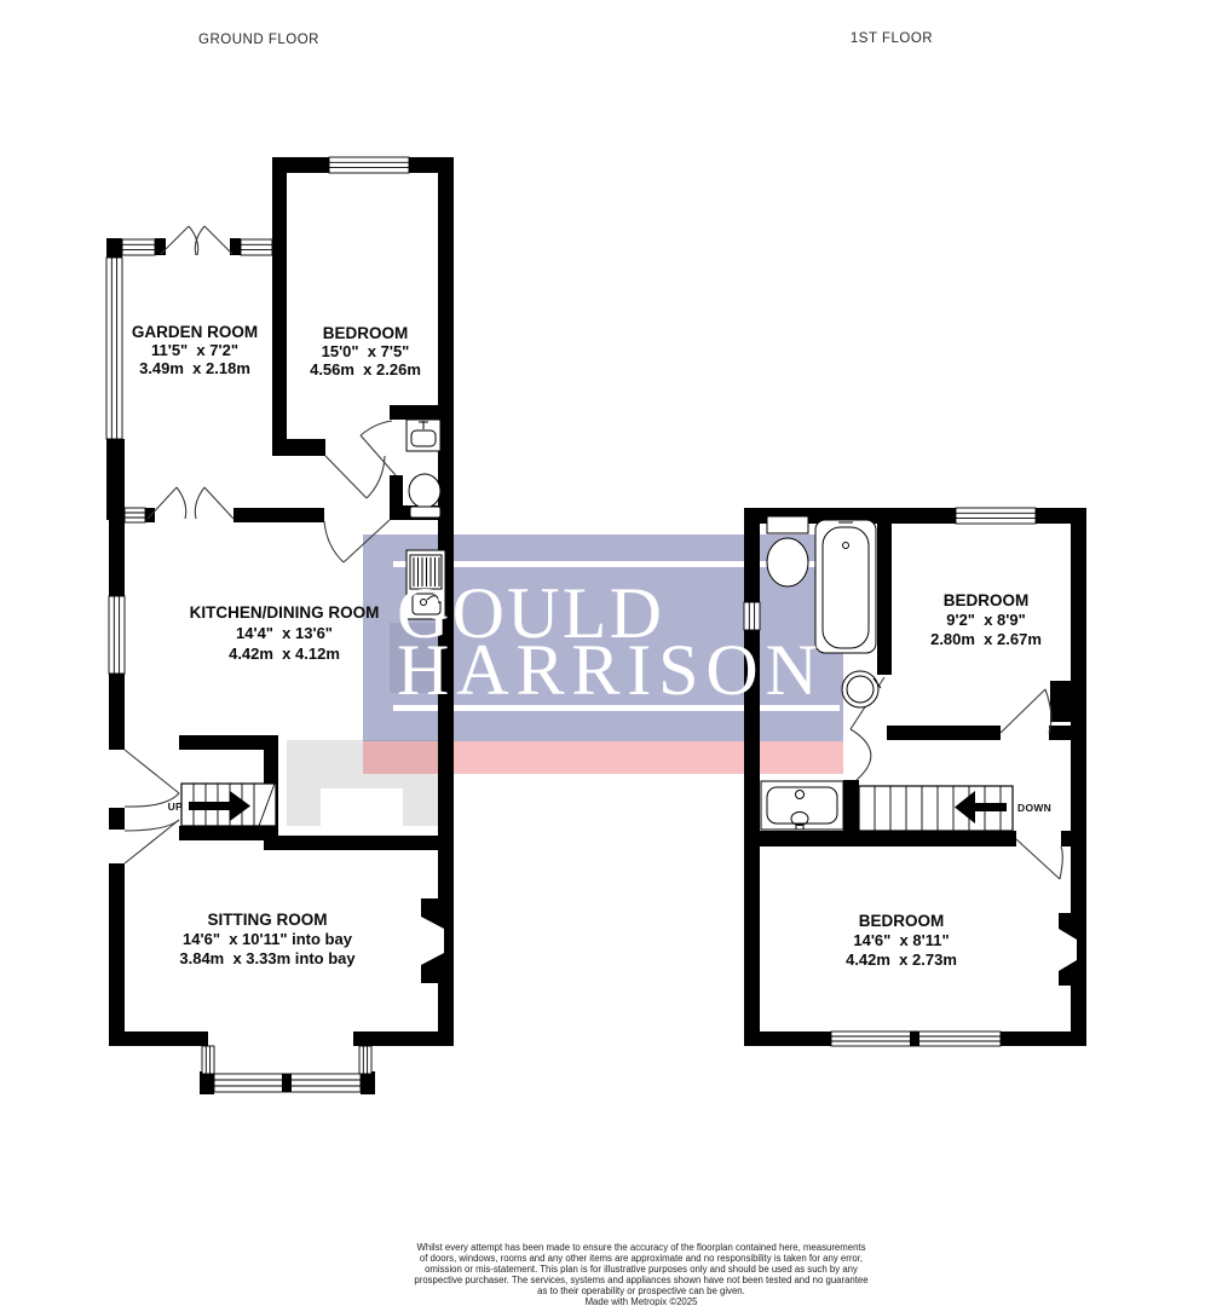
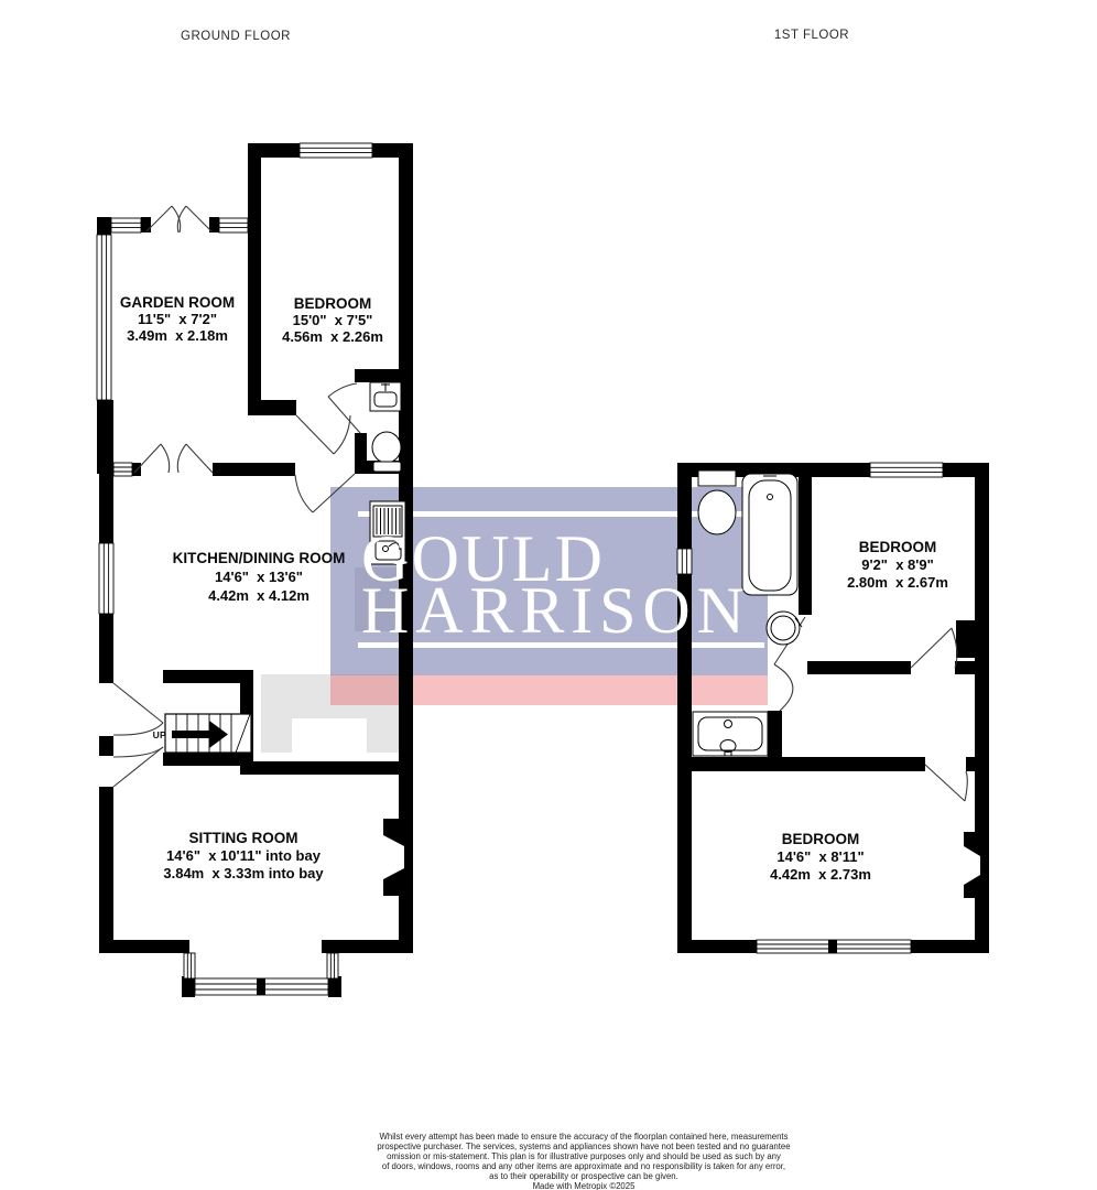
  UP
  GARDEN ROOM
  11'5" x 7'2"
  3.49m x 2.18m
  BEDROOM
  15'0" x 7'5"
  4.56m x 2.26m
  KITCHEN/DINING ROOM
- 14'4" x 13'6"
+ 14'6" x 13'6"
  4.42m x 4.12m
  SITTING ROOM
  14'6" x 10'11" into bay
  3.84m x 3.33m into bay
- DOWN
  BEDROOM
  9'2" x 8'9"
  2.80m x 2.67m
  BEDROOM
  14'6" x 8'11"
  4.42m x 2.73m
  GOULD
  HARRISON
  GROUND FLOOR
  1ST FLOOR
  Whilst every attempt has been made to ensure the accuracy of the floorplan contained here, measurements
- of doors, windows, rooms and any other items are approximate and no responsibility is taken for any error,
+ prospective purchaser. The services, systems and appliances shown have not been tested and no guarantee
  omission or mis-statement. This plan is for illustrative purposes only and should be used as such by any
- prospective purchaser. The services, systems and appliances shown have not been tested and no guarantee
+ of doors, windows, rooms and any other items are approximate and no responsibility is taken for any error,
  as to their operability or prospective can be given.
  Made with Metropix ©2025
